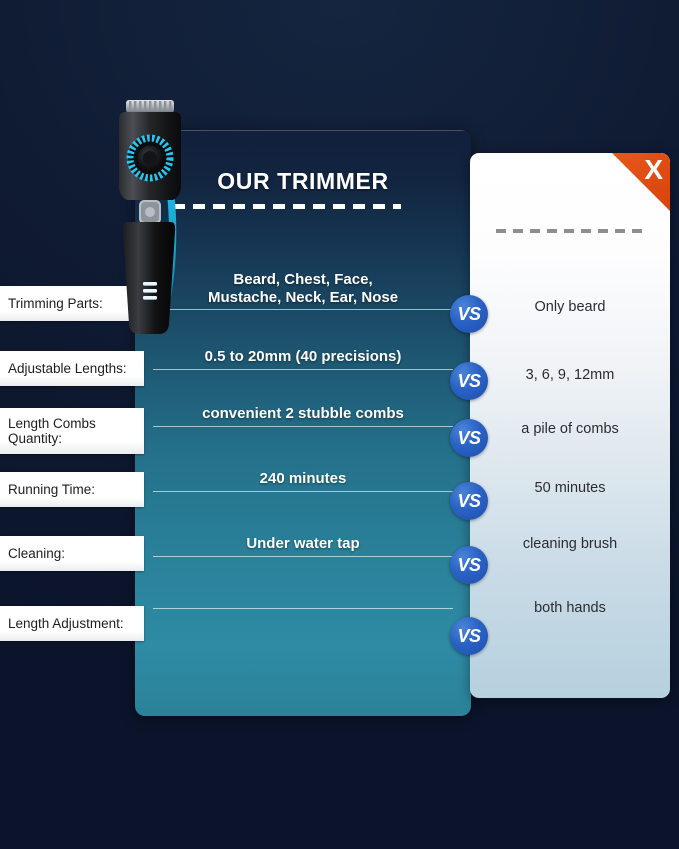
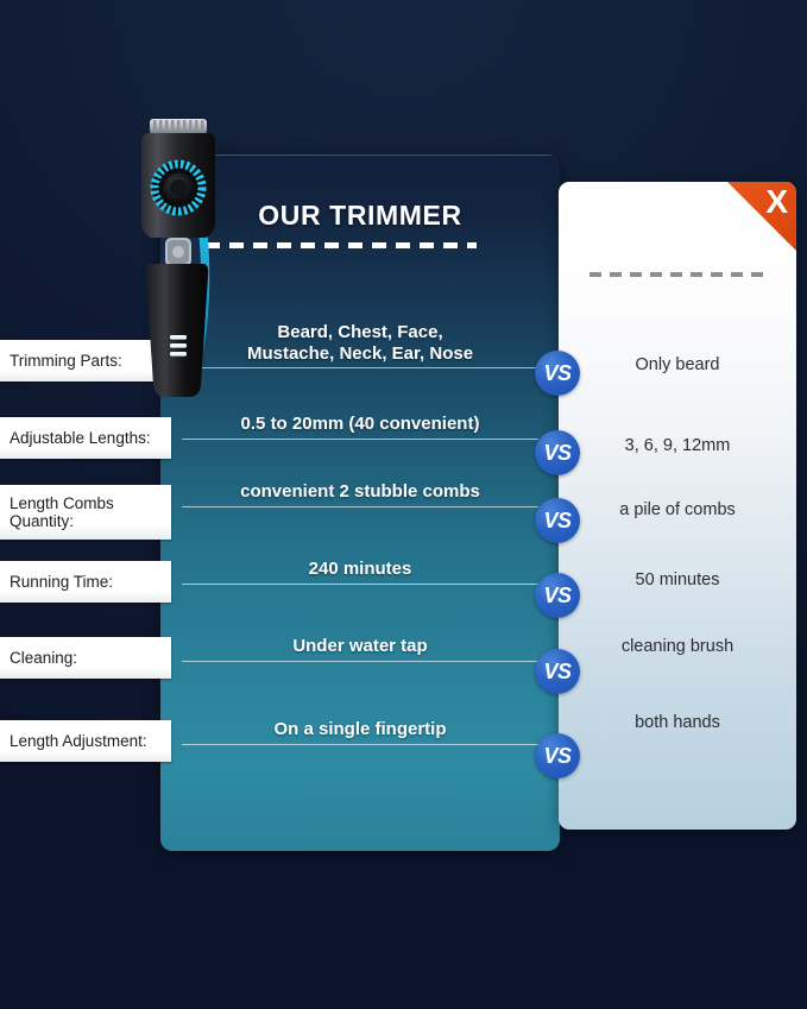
  OUR TRIMMER
  Beard, Chest, Face,
  Mustache, Neck, Ear, Nose
- 0.5 to 20mm (40 precisions)
+ 0.5 to 20mm (40 convenient)
  convenient 2 stubble combs
  240 minutes
  Under water tap
+ On a single fingertip
  X
  Only beard
  3, 6, 9, 12mm
  a pile of combs
  50 minutes
  cleaning brush
  both hands
  Trimming Parts:
  Adjustable Lengths:
  Length Combs
  Quantity:
  Running Time:
  Cleaning:
  Length Adjustment:
  VS
  VS
  VS
  VS
  VS
  VS
